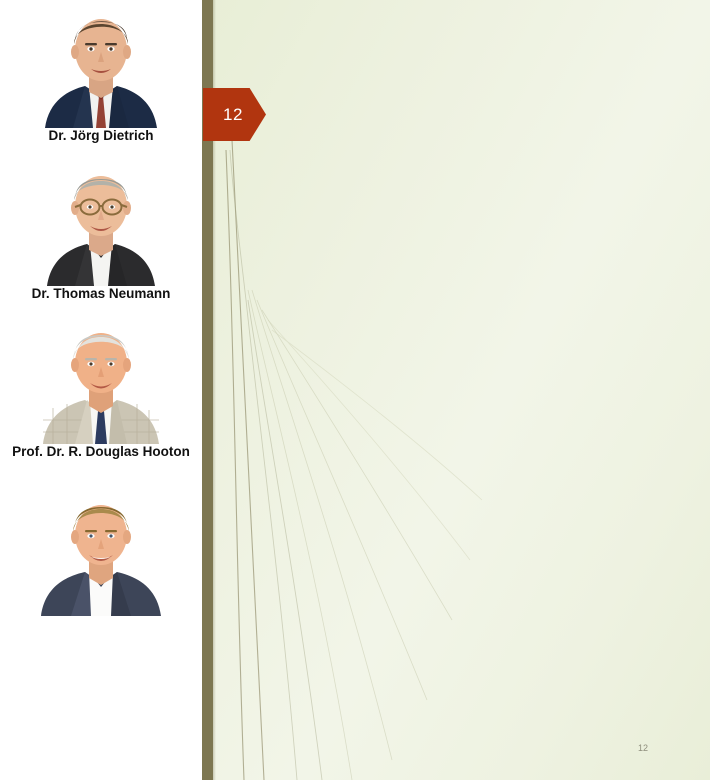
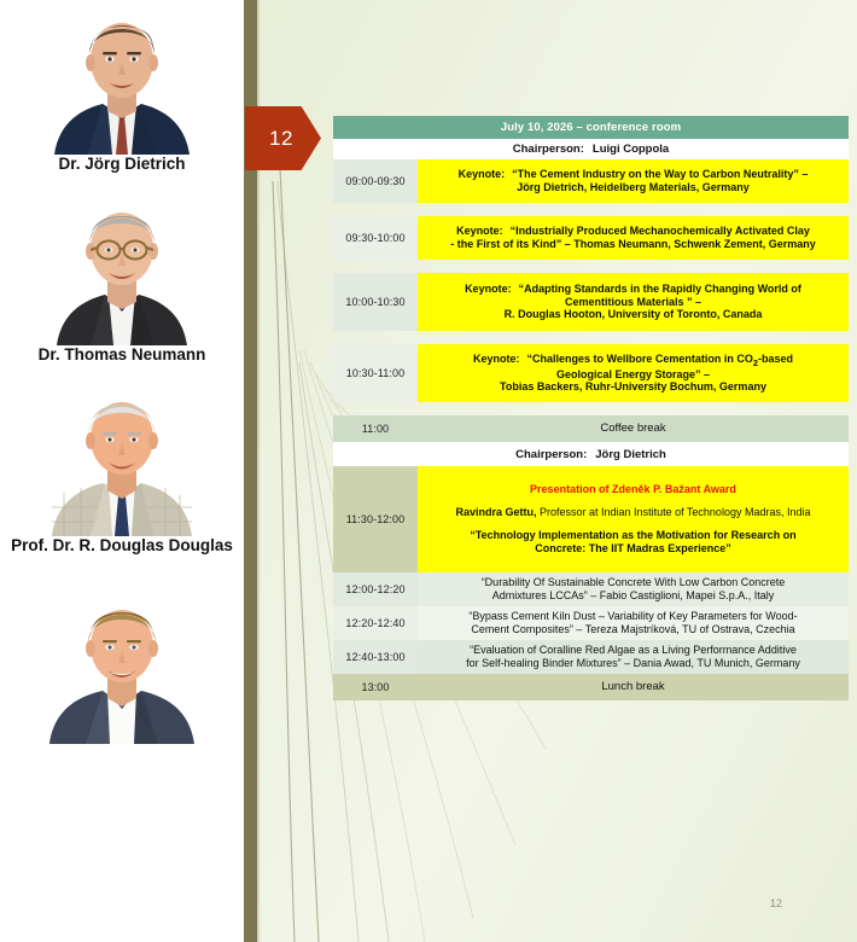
  12
+ July 10, 2026 – conference room
+ Chairperson: Luigi Coppola
+ 09:00-09:30	Keynote: “The Cement Industry on the Way to Carbon Neutrality” – Jörg Dietrich, Heidelberg Materials, Germany
+ 09:30-10:00	Keynote: “Industrially Produced Mechanochemically Activated Clay - the First of its Kind” – Thomas Neumann, Schwenk Zement, Germany
+ 10:00-10:30	Keynote: “Adapting Standards in the Rapidly Changing World of Cementitious Materials ” – R. Douglas Hooton, University of Toronto, Canada
+ 10:30-11:00	Keynote: “Challenges to Wellbore Cementation in CO2-based Geological Energy Storage” – Tobias Backers, Ruhr-University Bochum, Germany
+ 11:00	Coffee break
+ Chairperson: Jörg Dietrich
+ 11:30-12:00	Presentation of Zdeněk P. Bažant Award Ravindra Gettu, Professor at Indian Institute of Technology Madras, India “Technology Implementation as the Motivation for Research on Concrete: The IIT Madras Experience”
+ 12:00-12:20	“Durability Of Sustainable Concrete With Low Carbon Concrete Admixtures LCCAs” – Fabio Castiglioni, Mapei S.p.A., Italy
+ 12:20-12:40	“Bypass Cement Kiln Dust – Variability of Key Parameters for Wood- Cement Composites” – Tereza Majstríková, TU of Ostrava, Czechia
+ 12:40-13:00	“Evaluation of Coralline Red Algae as a Living Performance Additive for Self-healing Binder Mixtures” – Dania Awad, TU Munich, Germany
+ 13:00	Lunch break
  12
  Dr. Jörg Dietrich
  Dr. Thomas Neumann
- Prof. Dr. R. Douglas Hooton
+ Prof. Dr. R. Douglas Douglas
